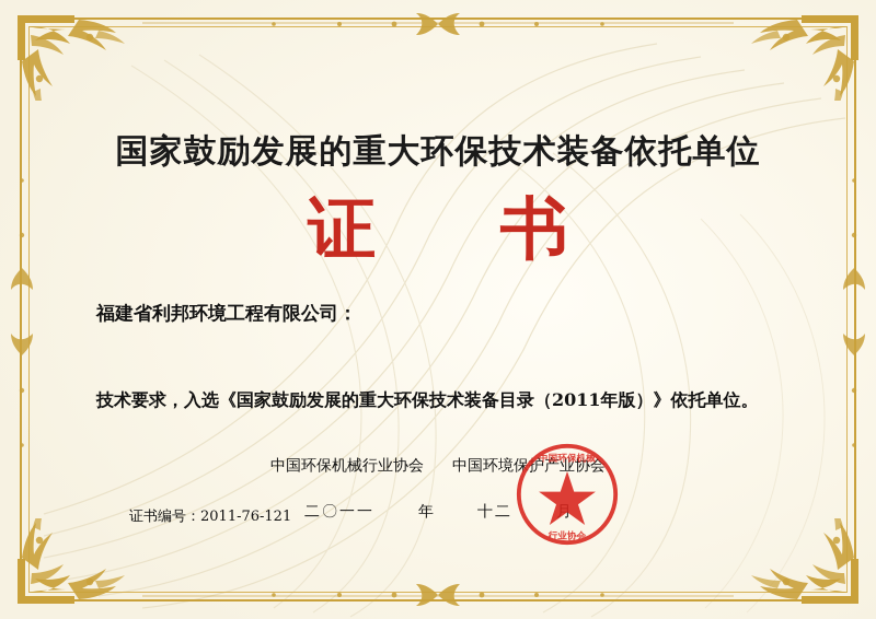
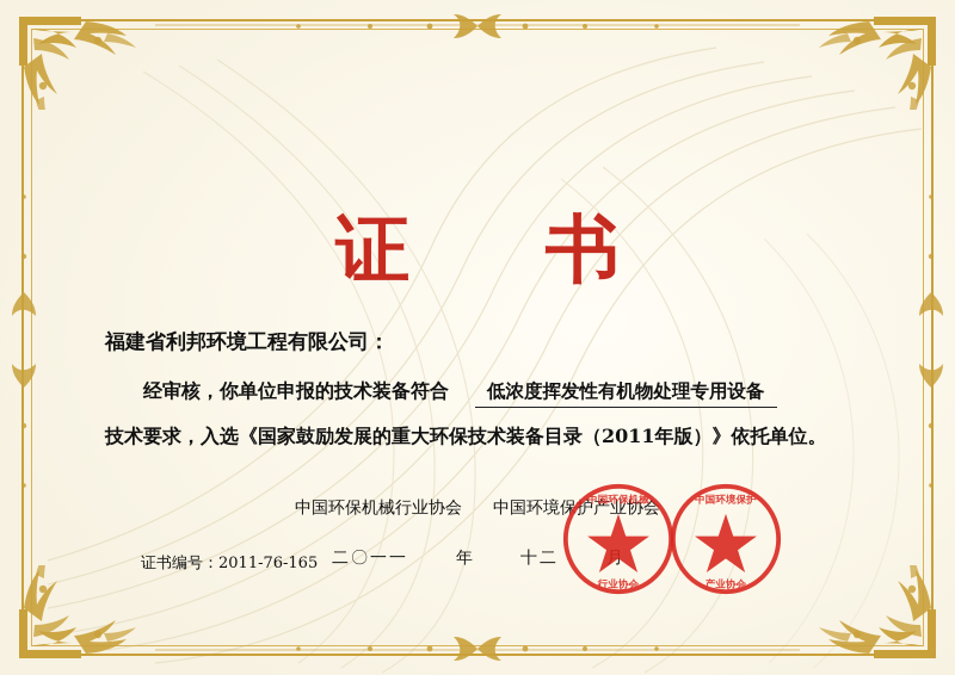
- 国家鼓励发展的重大环保技术装备依托单位
  证 书
  福建省利邦环境工程有限公司：
+ 经审核，你单位申报的技术装备符合
+ 低浓度挥发性有机物处理专用设备
  技术要求，入选《国家鼓励发展的重大环保技术装备目录（2011年版）》依托单位。
  中国环保机械行业协会
  中国环境保护产业协会
  二〇一一
  年
  十二
  月
- 证书编号：2011-76-121
+ 证书编号：2011-76-165
  中国环保机械
  行业协会
+ 中国环境保护
+ 产业协会
